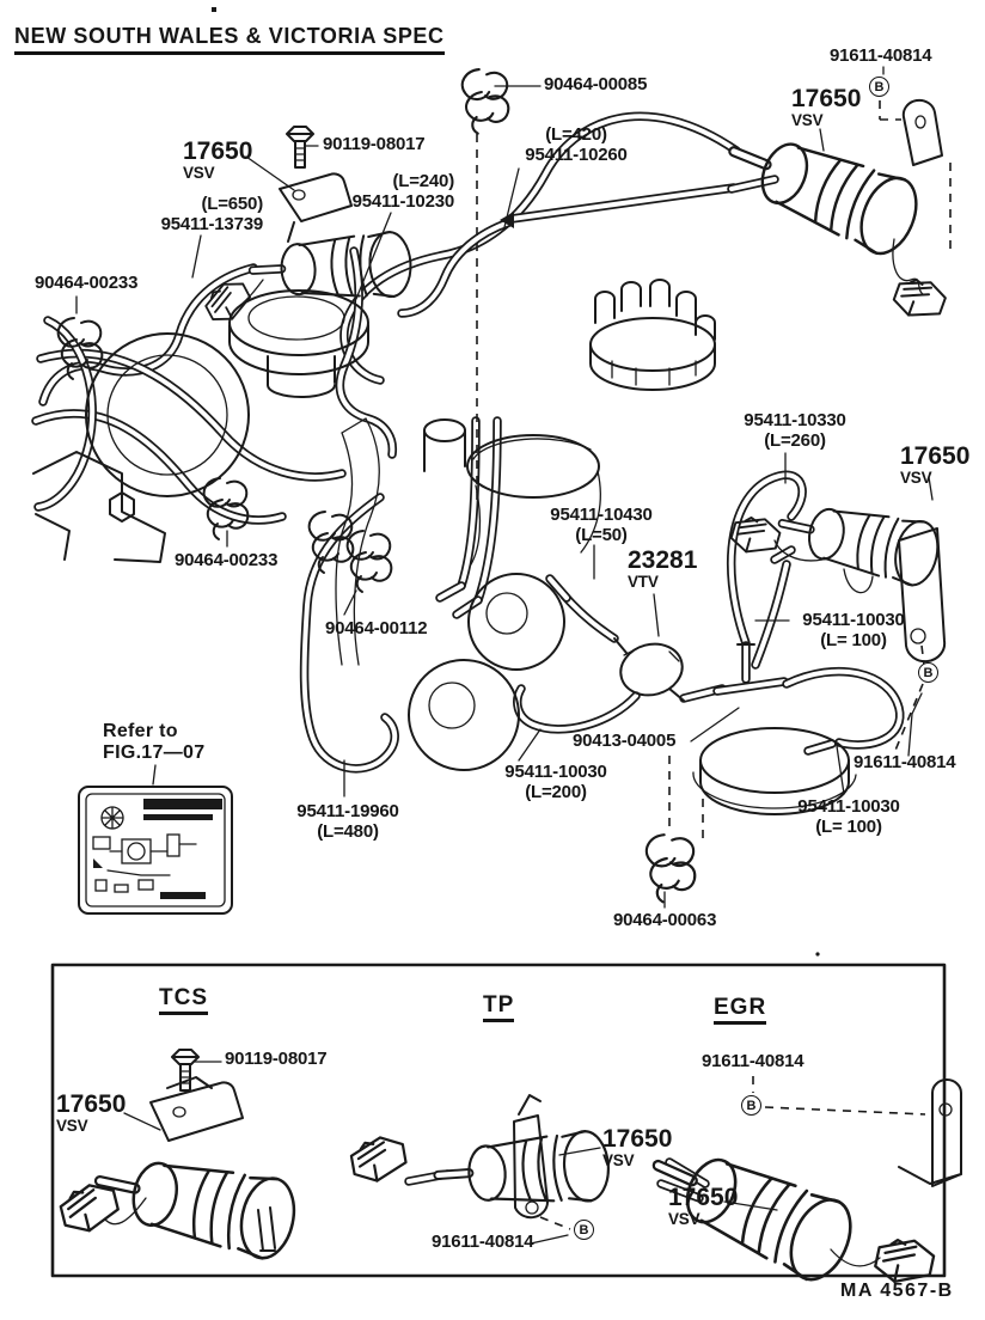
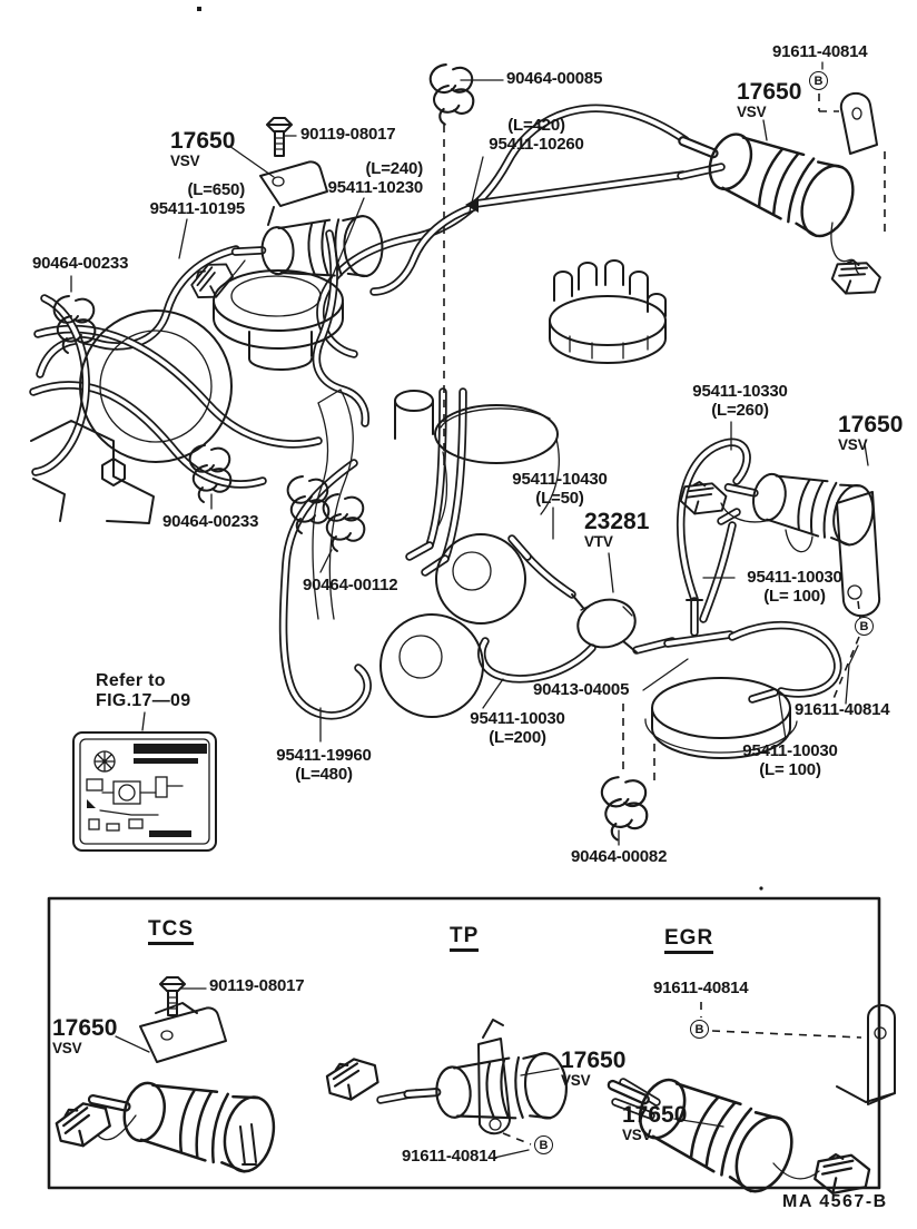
- NEW SOUTH WALES & VICTORIA SPEC
  90464-00085
  91611-40814
  17650
  VSV
  90119-08017
  17650
  VSV
  (L=420)
  95411-10260
  (L=240)
  95411-10230
  (L=650)
- 95411-13739
+ 95411-10195
  90464-00233
  95411-10330
  (L=260)
  17650
  VSV
  95411-10430
  (L=50)
  23281
  VTV
  90464-00233
  95411-10030
  (L= 100)
  90464-00112
  90413-04005
  95411-10030
  (L=200)
  91611-40814
  95411-10030
  (L= 100)
  Refer to
- FIG.17—07
+ FIG.17—09
  95411-19960
  (L=480)
- 90464-00063
+ 90464-00082
  TCS
  TP
  EGR
  90119-08017
  17650
  VSV
  91611-40814
  17650
  VSV
  17650
  VSV
  91611-40814
  MA 4567-B
  B
  B
  B
  B
